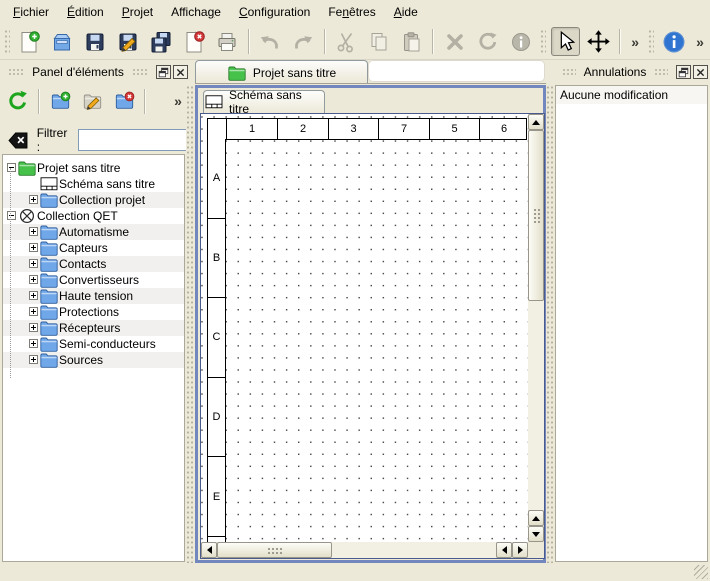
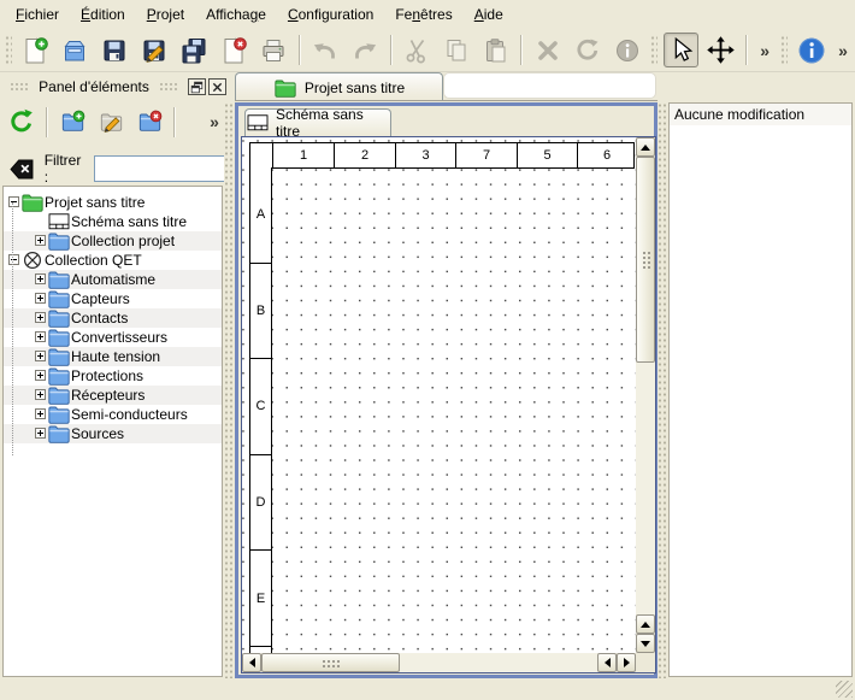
  Fichier
  Édition
  Projet
  Affichage
  Configuration
  Fenêtres
  Aide
  »
  »
  Panel d'éléments
  »
  Filtrer :
  Projet sans titre
  Schéma sans titre
  Collection projet
  Collection QET
  Automatisme
  Capteurs
  Contacts
  Convertisseurs
  Haute tension
  Protections
  Récepteurs
  Semi-conducteurs
  Sources
  Projet sans titre
  Schéma sans titre
  1
  2
  3
  7
  5
  6
  A
  B
  C
  D
  E
- Annulations
  Aucune modification
